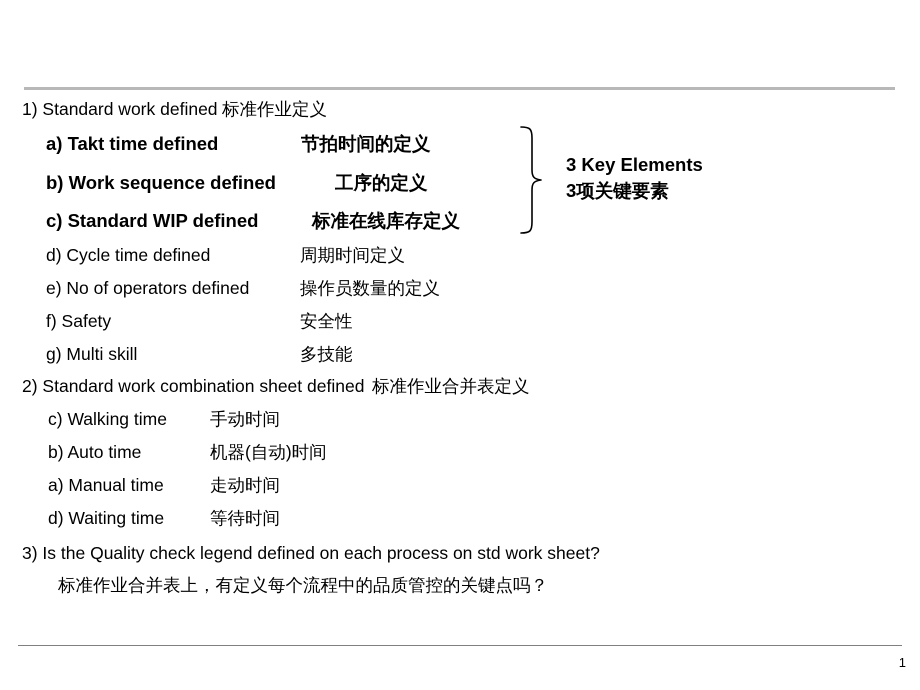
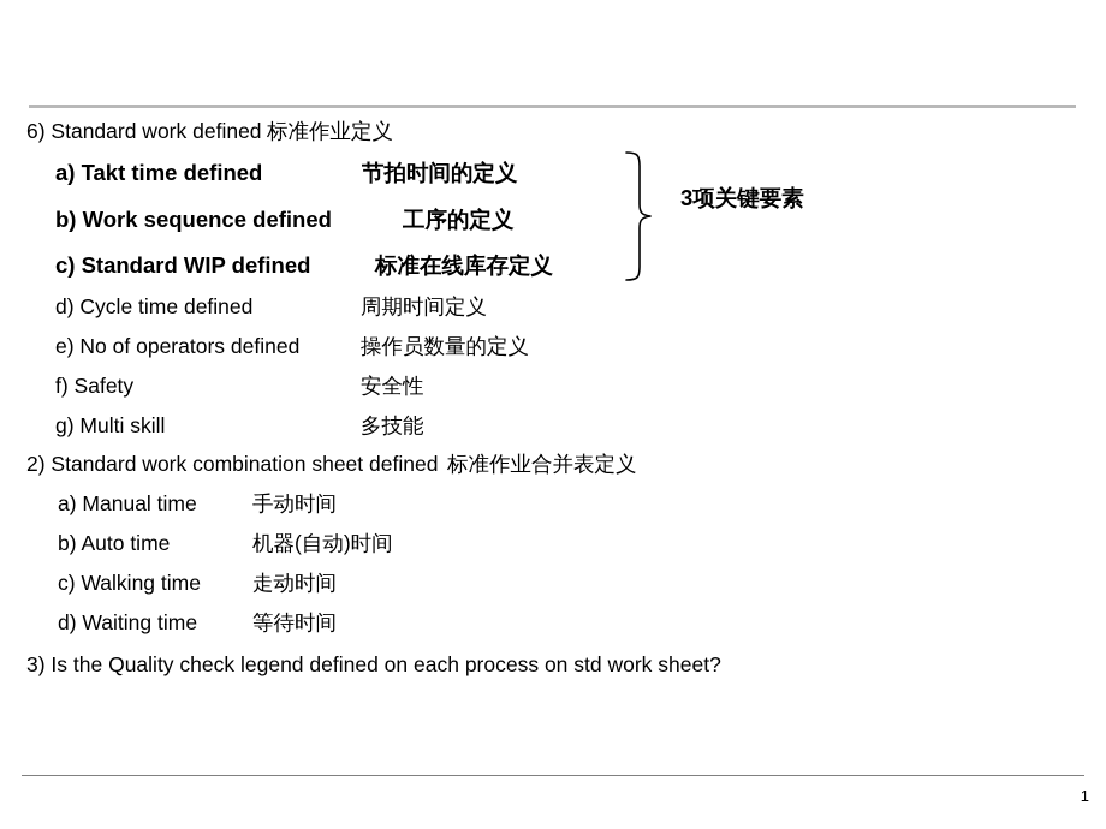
- 1) Standard work defined
+ 6) Standard work defined
  标准作业定义
  a) Takt time defined
  节拍时间的定义
  b) Work sequence defined
  工序的定义
  c) Standard WIP defined
  标准在线库存定义
  d) Cycle time defined
  周期时间定义
  e) No of operators defined
  操作员数量的定义
  f) Safety
  安全性
  g) Multi skill
  多技能
  2) Standard work combination sheet defined
  标准作业合并表定义
- c) Walking time
+ a) Manual time
  手动时间
  b) Auto time
  机器(自动)时间
- a) Manual time
+ c) Walking time
  走动时间
  d) Waiting time
  等待时间
  3) Is the Quality check legend defined on each process on std work sheet?
- 标准作业合并表上，有定义每个流程中的品质管控的关键点吗？
- 3 Key Elements
  3项关键要素
  1
